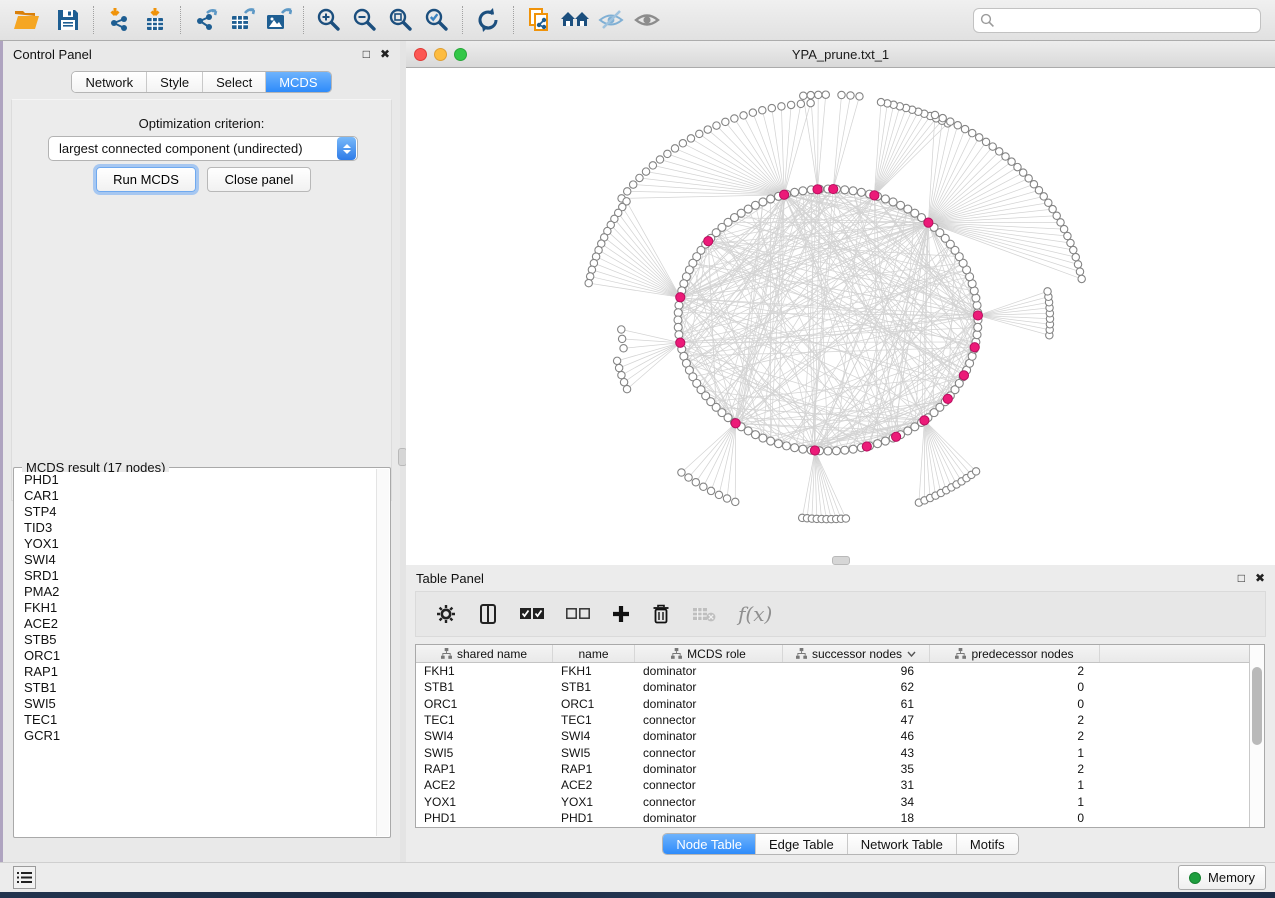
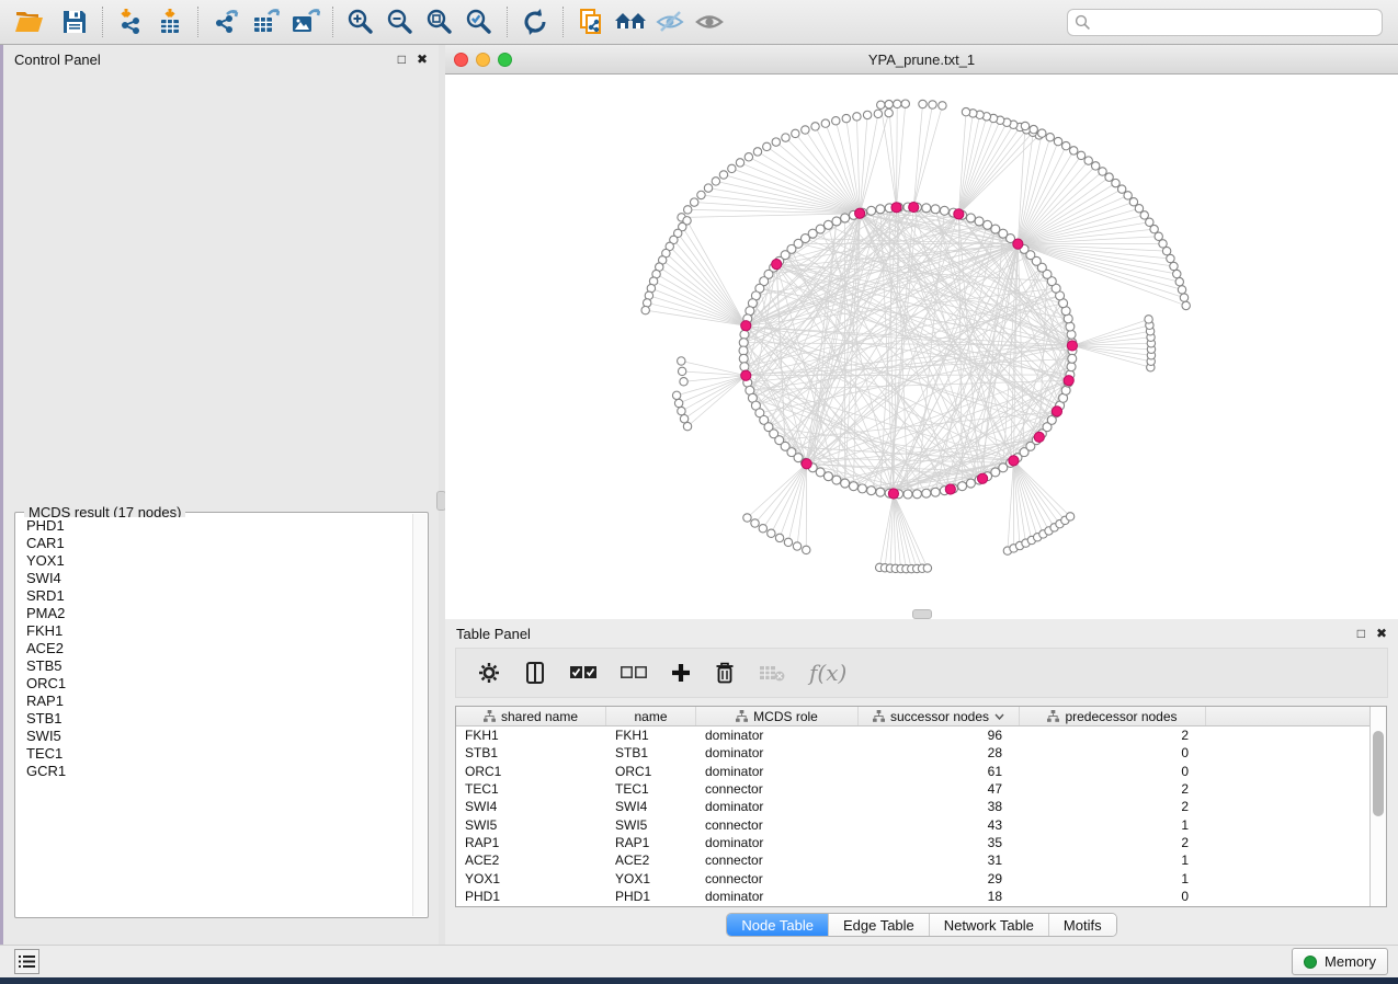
  Control Panel
  □
  ✖
- Network
- Style
- Select
- MCDS
- Optimization criterion:
- largest connected component (undirected)
- Run MCDS
- Close panel
  MCDS result (17 nodes)
  PHD1
  CAR1
- STP4
- TID3
  YOX1
  SWI4
  SRD1
  PMA2
  FKH1
  ACE2
  STB5
  ORC1
  RAP1
  STB1
  SWI5
  TEC1
  GCR1
  YPA_prune.txt_1
  Table Panel
  □
  ✖
  f(x)
  shared name
  name
  MCDS role
  successor nodes
  predecessor nodes
  FKH1
  FKH1
  dominator
  96
  2
  STB1
  STB1
  dominator
- 62
+ 28
  0
  ORC1
  ORC1
  dominator
  61
  0
  TEC1
  TEC1
  connector
  47
  2
  SWI4
  SWI4
  dominator
- 46
+ 38
  2
  SWI5
  SWI5
  connector
  43
  1
  RAP1
  RAP1
  dominator
  35
  2
  ACE2
  ACE2
  connector
  31
  1
  YOX1
  YOX1
  connector
- 34
+ 29
  1
  PHD1
  PHD1
  dominator
  18
  0
  Node Table
  Edge Table
  Network Table
  Motifs
  Memory
